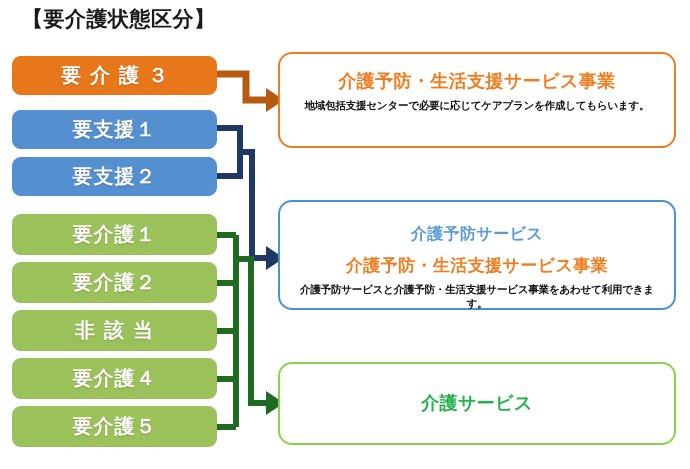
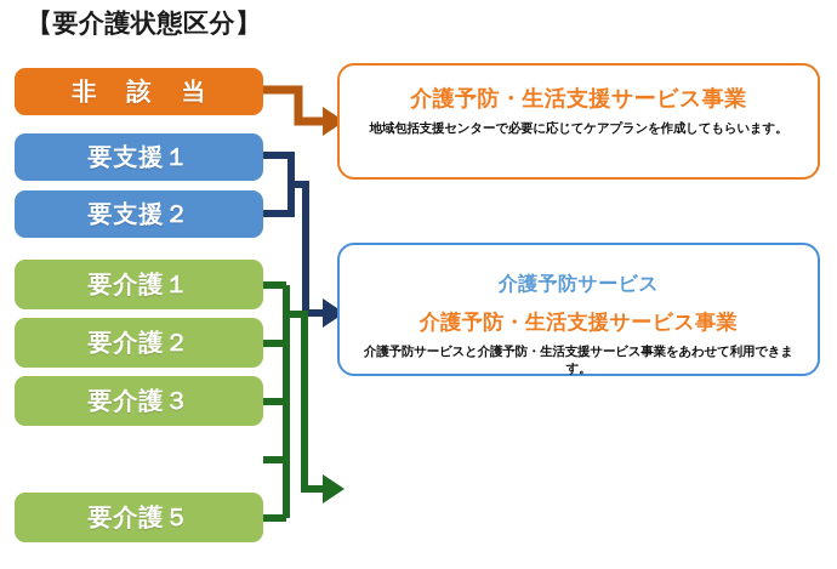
  【要介護状態区分】
- 要介護３
+ 非 該 当
  要支援１
  要支援２
  要介護１
  要介護２
- 非 該 当
+ 要介護３
- 要介護４
  要介護５
  介護予防・生活支援サービス事業
  地域包括支援センターで必要に応じてケアプランを作成してもらいます。
  介護予防サービス
  介護予防・生活支援サービス事業
  介護予防サービスと介護予防・生活支援サービス事業をあわせて利用できます。
- 介護サービス
